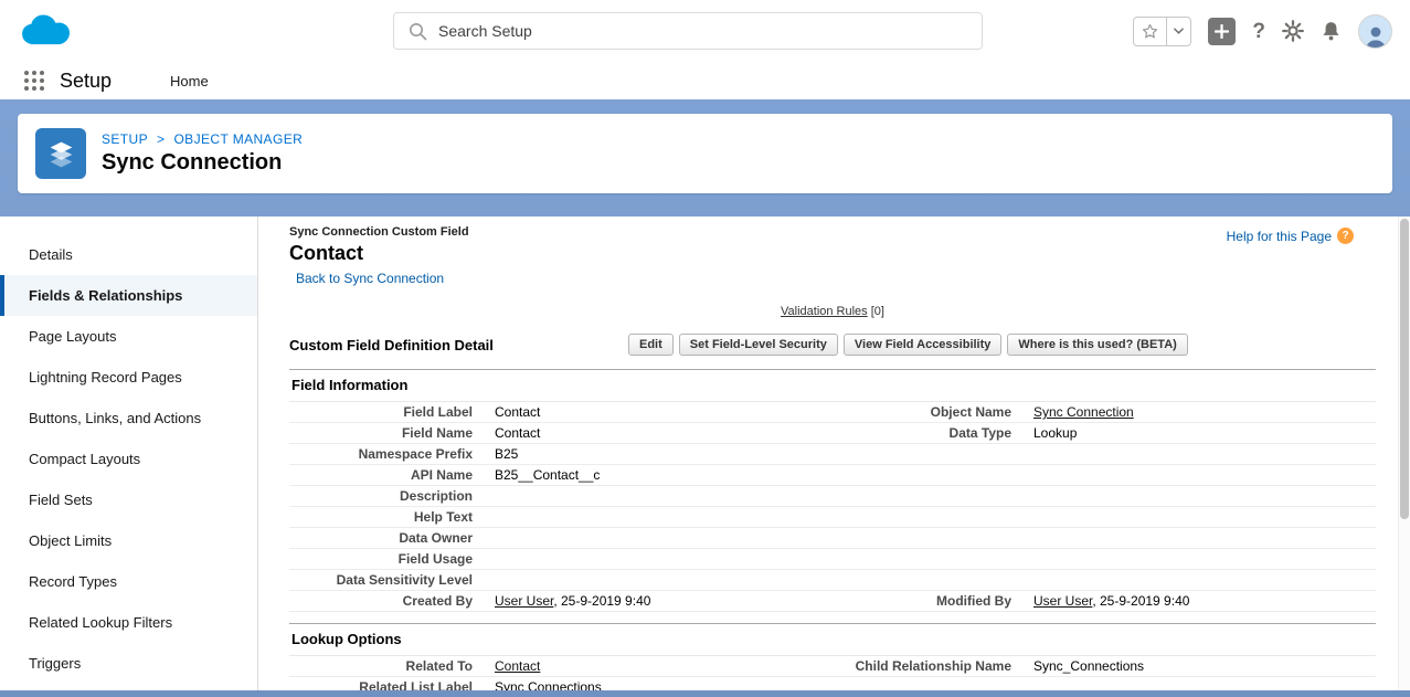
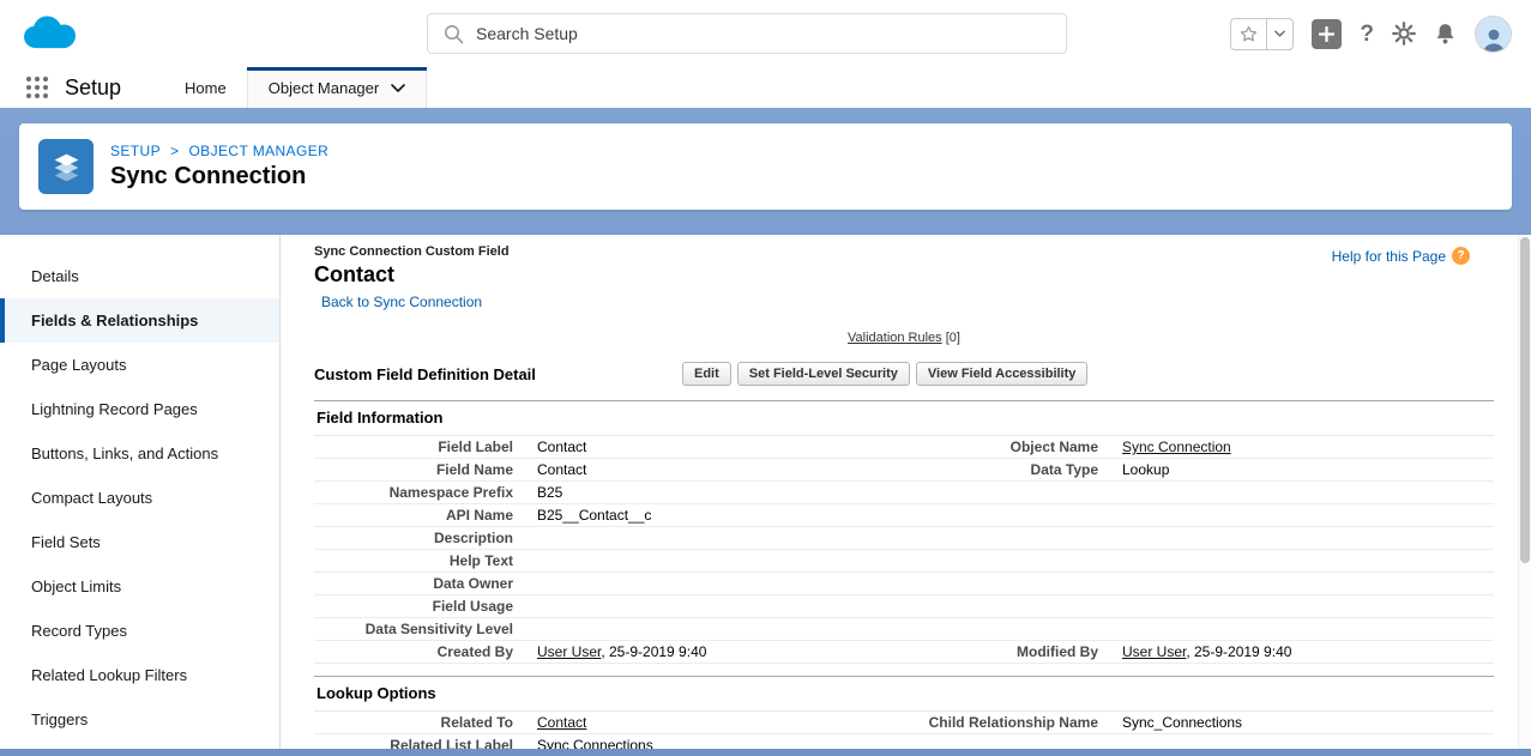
  Search Setup
  ?
  Setup
  Home
+ Object Manager
  SETUP
  >
  OBJECT MANAGER
  Sync Connection
  Details
  Fields & Relationships
  Page Layouts
  Lightning Record Pages
  Buttons, Links, and Actions
  Compact Layouts
  Field Sets
  Object Limits
  Record Types
  Related Lookup Filters
  Triggers
  Help for this Page
  ?
  Sync Connection Custom Field
  Contact
  Back to Sync Connection
  Validation Rules [0]
  Custom Field Definition Detail
  Edit
  Set Field-Level Security
  View Field Accessibility
- Where is this used? (BETA)
  Field Information
  Field Label
  Contact
  Object Name
  Sync Connection
  Field Name
  Contact
  Data Type
  Lookup
  Namespace Prefix
  B25
  API Name
  B25__Contact__c
  Description
  Help Text
  Data Owner
  Field Usage
  Data Sensitivity Level
  Created By
  User User, 25-9-2019 9:40
  Modified By
  User User, 25-9-2019 9:40
  Lookup Options
  Related To
  Contact
  Child Relationship Name
  Sync_Connections
  Related List Label
  Sync Connections
